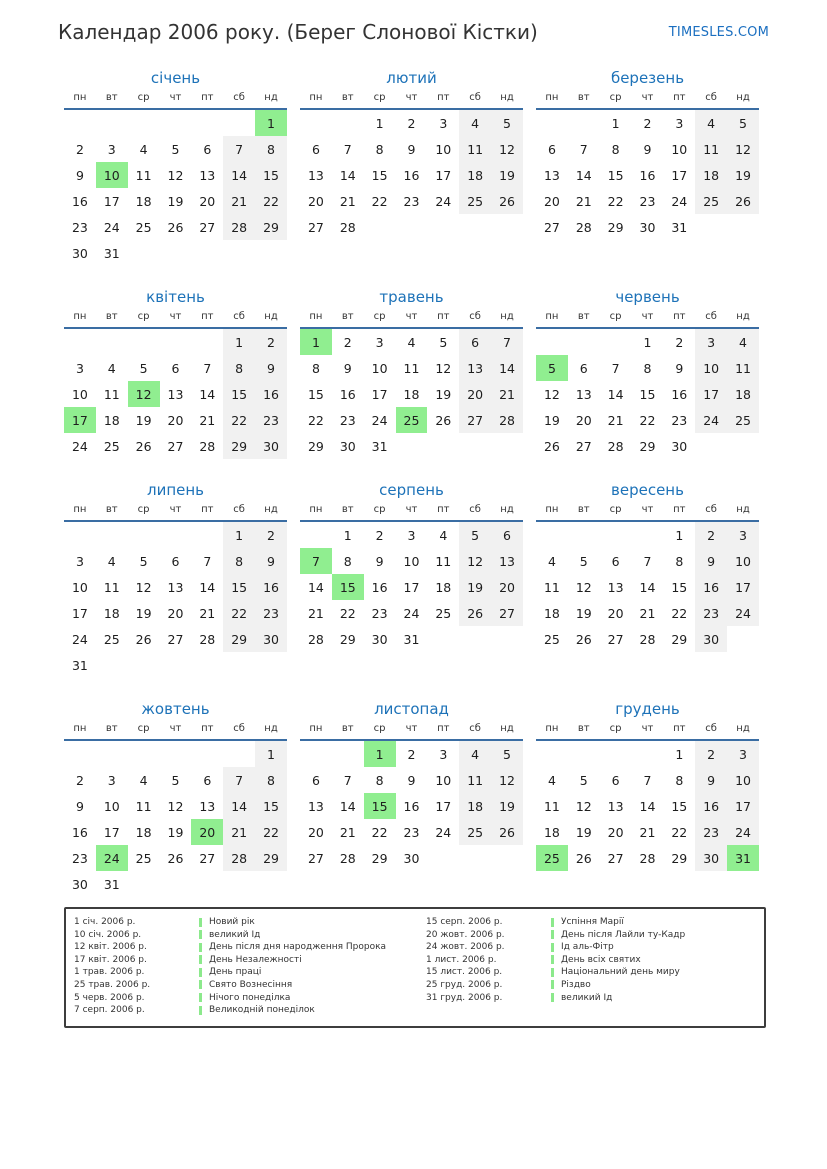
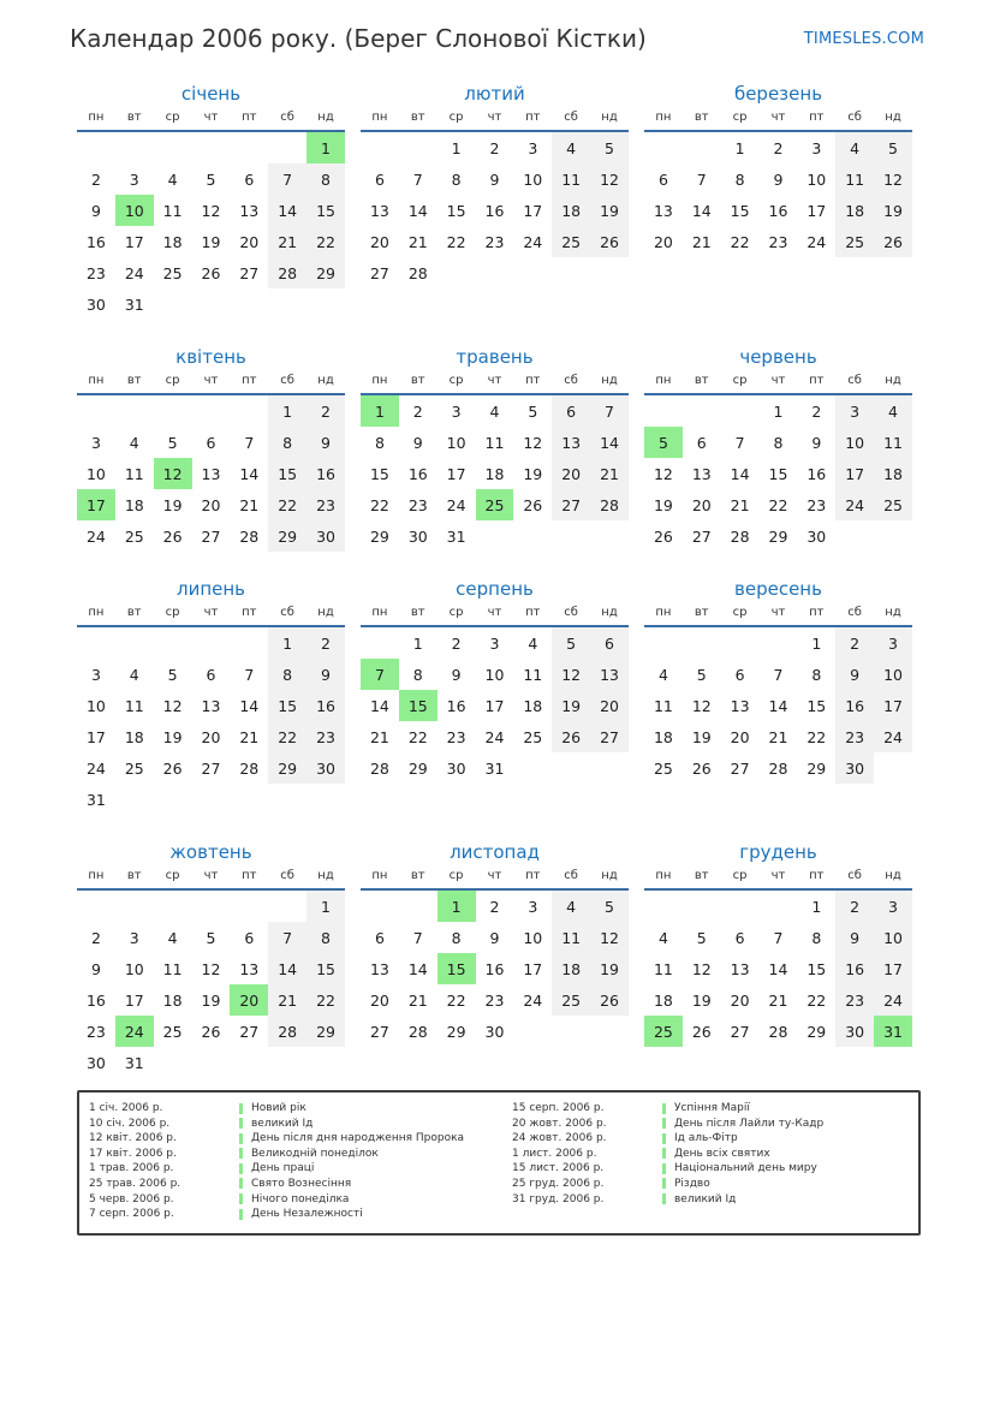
  Календар 2006 року. (Берег Слонової Кістки)
  TIMESLES.COM
  січень
  пн	вт	ср	чт	пт	сб	нд
  						1
  2	3	4	5	6	7	8
  9	10	11	12	13	14	15
  16	17	18	19	20	21	22
  23	24	25	26	27	28	29
  30	31
  лютий
  пн	вт	ср	чт	пт	сб	нд
  		1	2	3	4	5
  6	7	8	9	10	11	12
  13	14	15	16	17	18	19
  20	21	22	23	24	25	26
  27	28
  березень
  пн	вт	ср	чт	пт	сб	нд
  		1	2	3	4	5
  6	7	8	9	10	11	12
  13	14	15	16	17	18	19
  20	21	22	23	24	25	26
- 27	28	29	30	31
  квітень
  пн	вт	ср	чт	пт	сб	нд
  					1	2
  3	4	5	6	7	8	9
  10	11	12	13	14	15	16
  17	18	19	20	21	22	23
  24	25	26	27	28	29	30
  травень
  пн	вт	ср	чт	пт	сб	нд
  1	2	3	4	5	6	7
  8	9	10	11	12	13	14
  15	16	17	18	19	20	21
  22	23	24	25	26	27	28
  29	30	31
  червень
  пн	вт	ср	чт	пт	сб	нд
  			1	2	3	4
  5	6	7	8	9	10	11
  12	13	14	15	16	17	18
  19	20	21	22	23	24	25
  26	27	28	29	30
  липень
  пн	вт	ср	чт	пт	сб	нд
  					1	2
  3	4	5	6	7	8	9
  10	11	12	13	14	15	16
  17	18	19	20	21	22	23
  24	25	26	27	28	29	30
  31
  серпень
  пн	вт	ср	чт	пт	сб	нд
  	1	2	3	4	5	6
  7	8	9	10	11	12	13
  14	15	16	17	18	19	20
  21	22	23	24	25	26	27
  28	29	30	31
  вересень
  пн	вт	ср	чт	пт	сб	нд
  				1	2	3
  4	5	6	7	8	9	10
  11	12	13	14	15	16	17
  18	19	20	21	22	23	24
  25	26	27	28	29	30
  жовтень
  пн	вт	ср	чт	пт	сб	нд
  						1
  2	3	4	5	6	7	8
  9	10	11	12	13	14	15
  16	17	18	19	20	21	22
  23	24	25	26	27	28	29
  30	31
  листопад
  пн	вт	ср	чт	пт	сб	нд
  		1	2	3	4	5
  6	7	8	9	10	11	12
  13	14	15	16	17	18	19
  20	21	22	23	24	25	26
  27	28	29	30
  грудень
  пн	вт	ср	чт	пт	сб	нд
  				1	2	3
  4	5	6	7	8	9	10
  11	12	13	14	15	16	17
  18	19	20	21	22	23	24
  25	26	27	28	29	30	31
  1 січ. 2006 р.
  Новий рік
  10 січ. 2006 р.
  великий Ід
  12 квіт. 2006 р.
  День після дня народження Пророка
  17 квіт. 2006 р.
- День Незалежності
+ Великодній понеділок
  1 трав. 2006 р.
  День праці
  25 трав. 2006 р.
  Свято Вознесіння
  5 черв. 2006 р.
  Нічого понеділка
  7 серп. 2006 р.
- Великодній понеділок
+ День Незалежності
  15 серп. 2006 р.
  Успіння Марії
  20 жовт. 2006 р.
  День після Лайли ту-Кадр
  24 жовт. 2006 р.
  Ід аль-Фітр
  1 лист. 2006 р.
  День всіх святих
  15 лист. 2006 р.
  Національний день миру
  25 груд. 2006 р.
  Різдво
  31 груд. 2006 р.
  великий Ід
